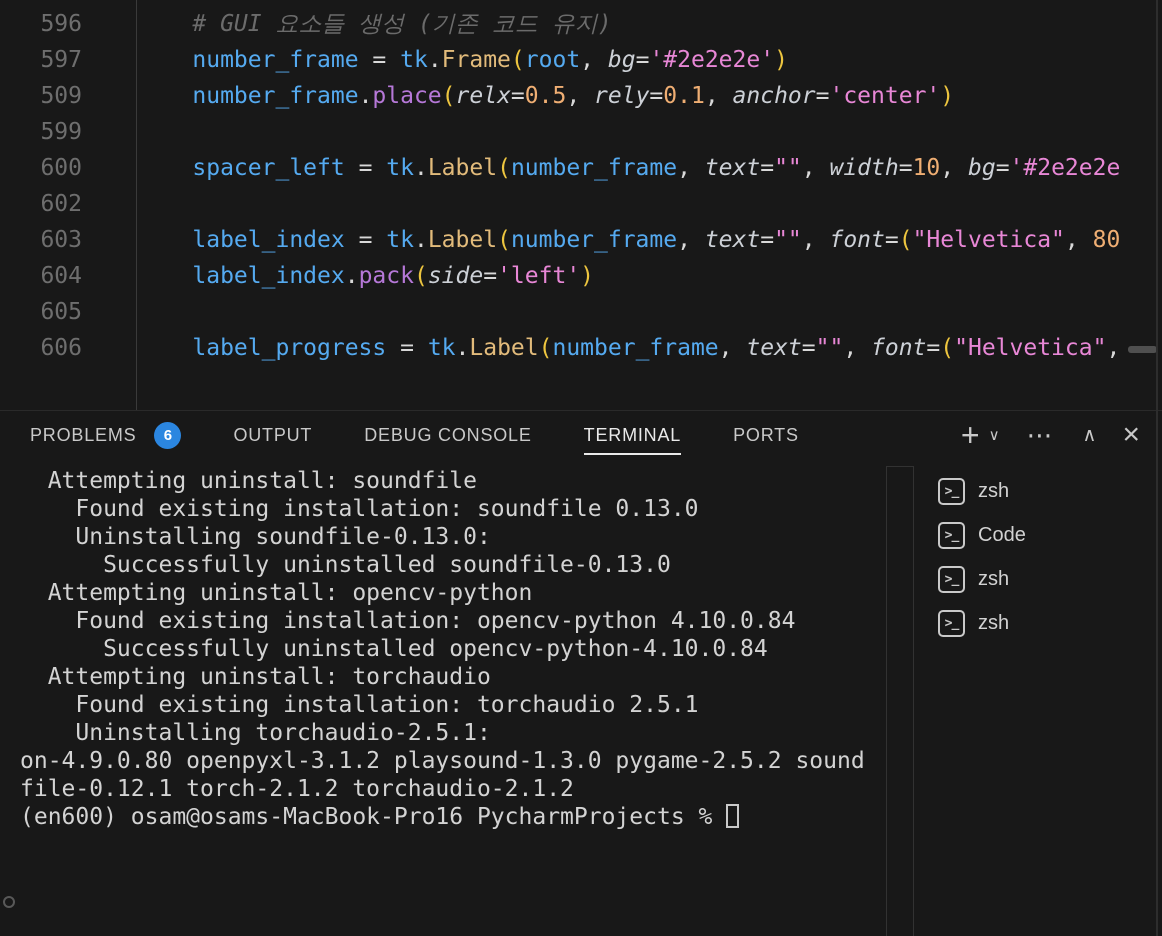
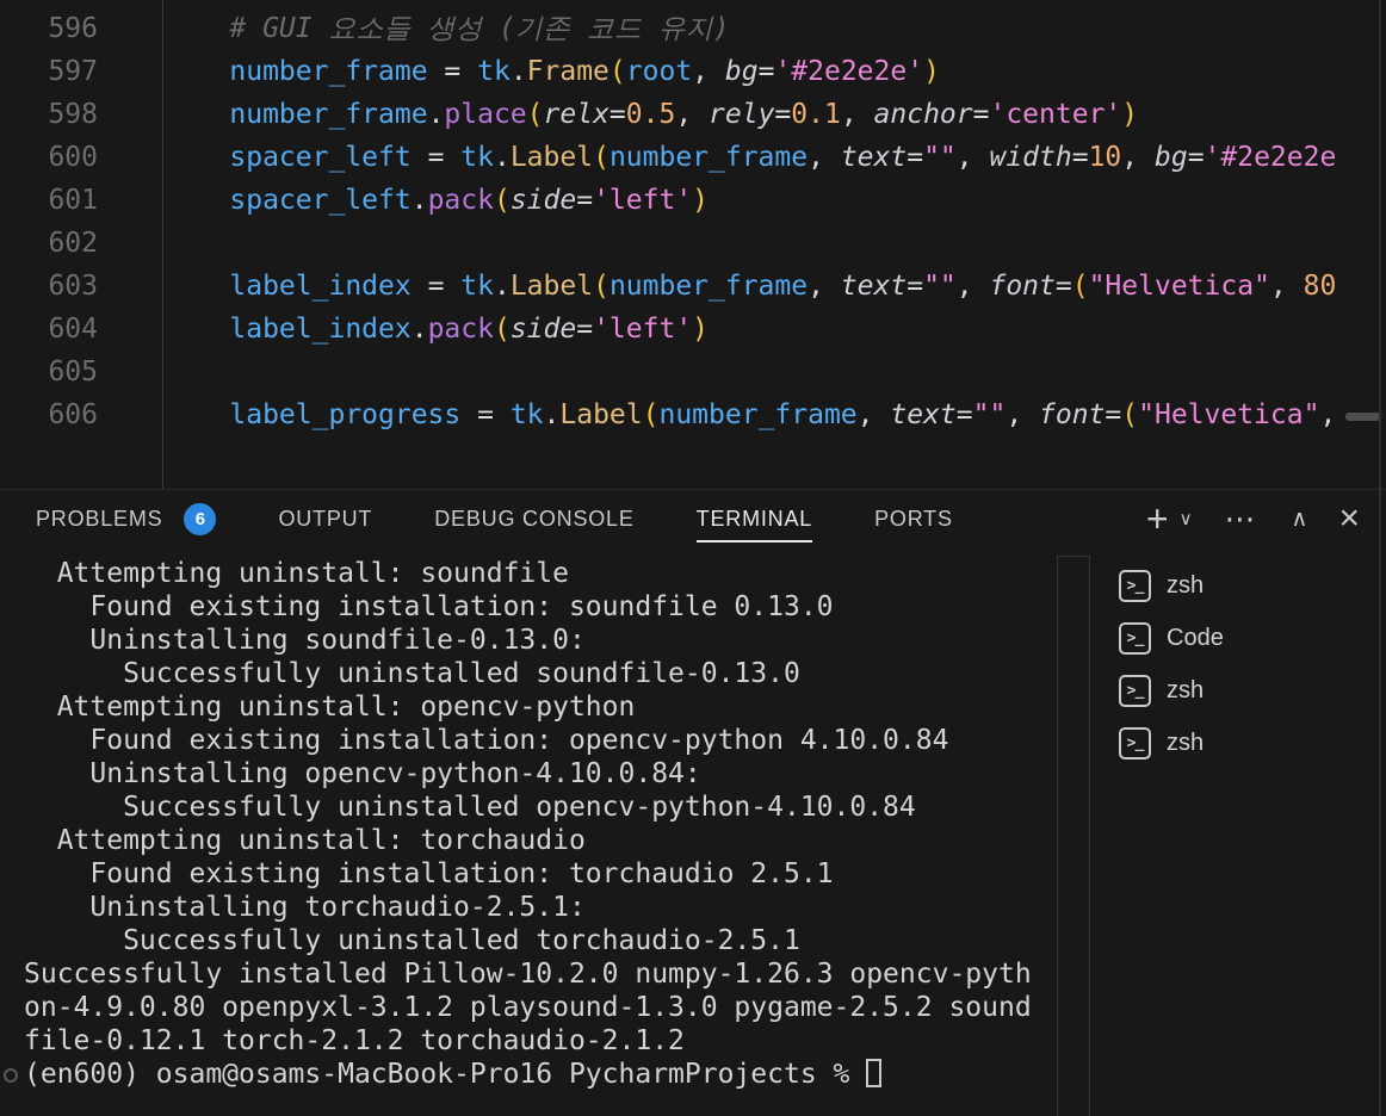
  596
  # GUI 요소들 생성 (기존 코드 유지)
  597
  number_frame = tk.Frame(root, bg='#2e2e2e')
- 509
+ 598
  number_frame.place(relx=0.5, rely=0.1, anchor='center')
- 599
  600
  spacer_left = tk.Label(number_frame, text="", width=10, bg='#2e2e2e
+ 601
+ spacer_left.pack(side='left')
  602
  603
  label_index = tk.Label(number_frame, text="", font=("Helvetica", 80
  604
  label_index.pack(side='left')
  605
  606
  label_progress = tk.Label(number_frame, text="", font=("Helvetica",
  PROBLEMS
  6
  OUTPUT
  DEBUG CONSOLE
  TERMINAL
  PORTS
  +
  ∨
  ⋯
  ∧
  ×
  Attempting uninstall: soundfile
  Found existing installation: soundfile 0.13.0
  Uninstalling soundfile-0.13.0:
  Successfully uninstalled soundfile-0.13.0
  Attempting uninstall: opencv-python
  Found existing installation: opencv-python 4.10.0.84
+ Uninstalling opencv-python-4.10.0.84:
  Successfully uninstalled opencv-python-4.10.0.84
  Attempting uninstall: torchaudio
  Found existing installation: torchaudio 2.5.1
  Uninstalling torchaudio-2.5.1:
+ Successfully uninstalled torchaudio-2.5.1
+ Successfully installed Pillow-10.2.0 numpy-1.26.3 opencv-pyth
  on-4.9.0.80 openpyxl-3.1.2 playsound-1.3.0 pygame-2.5.2 sound
  file-0.12.1 torch-2.1.2 torchaudio-2.1.2
  (en600) osam@osams-MacBook-Pro16 PycharmProjects %
  >_
  zsh
  >_
  Code
  >_
  zsh
  >_
  zsh
